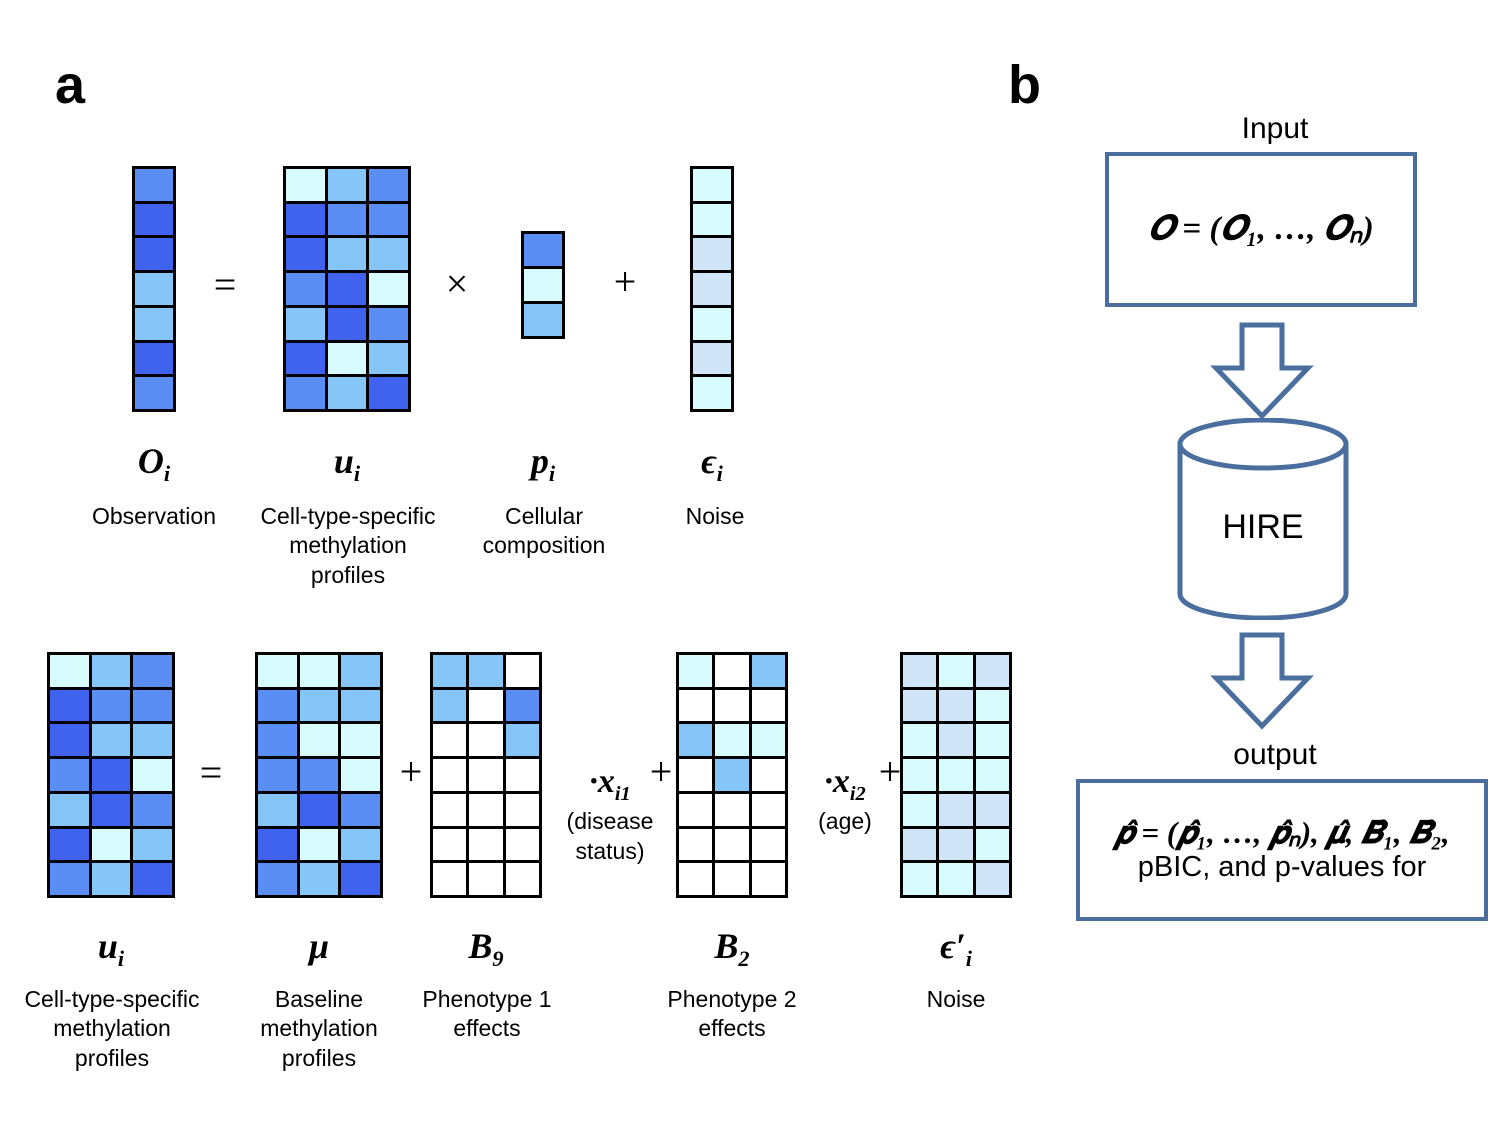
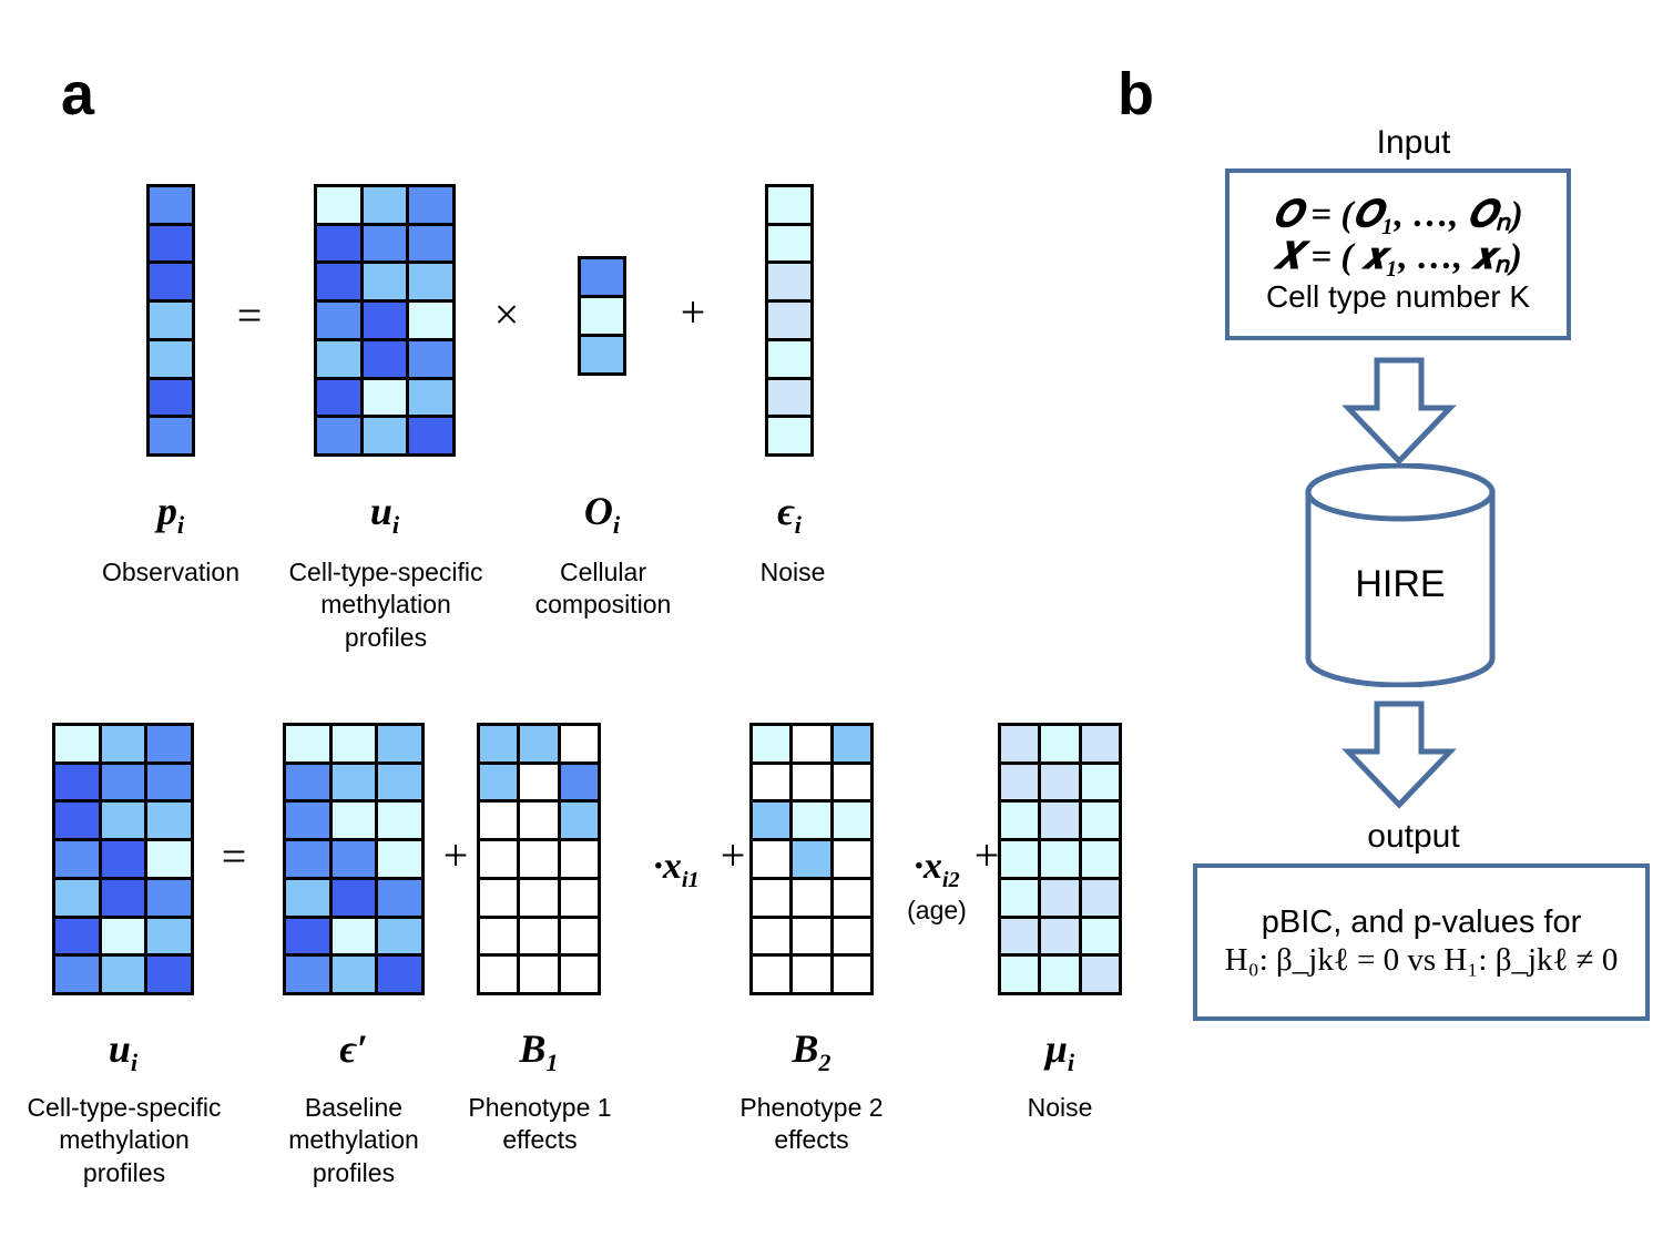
  a
  b
  =
  ×
  +
- Oi
+ pi
  ui
- pi
+ Oi
  ϵi
  Observation
  Cell-type-specific
  methylation
  profiles
  Cellular
  composition
  Noise
  =
  +
  ·xi1
- (disease
- status)
  +
  ·xi2
  (age)
  +
  ui
- μ
+ ϵ′
- B9
+ B1
  B2
- ϵ′i
+ μi
  Cell-type-specific
  methylation
  profiles
  Baseline
  methylation
  profiles
  Phenotype 1
  effects
  Phenotype 2
  effects
  Noise
  Input
  𝑶 = (𝑶₁, …, 𝑶ₙ)
+ 𝑿 = ( 𝒙₁, …, 𝒙ₙ)
+ Cell type number K
  HIRE
  output
- 𝒑̂ = (𝒑̂₁, …, 𝒑̂ₙ), 𝝁̂, 𝑩̂₁, 𝑩̂₂,
  pBIC, and p-values for
+ H₀: β_jkℓ = 0 vs H₁: β_jkℓ ≠ 0
